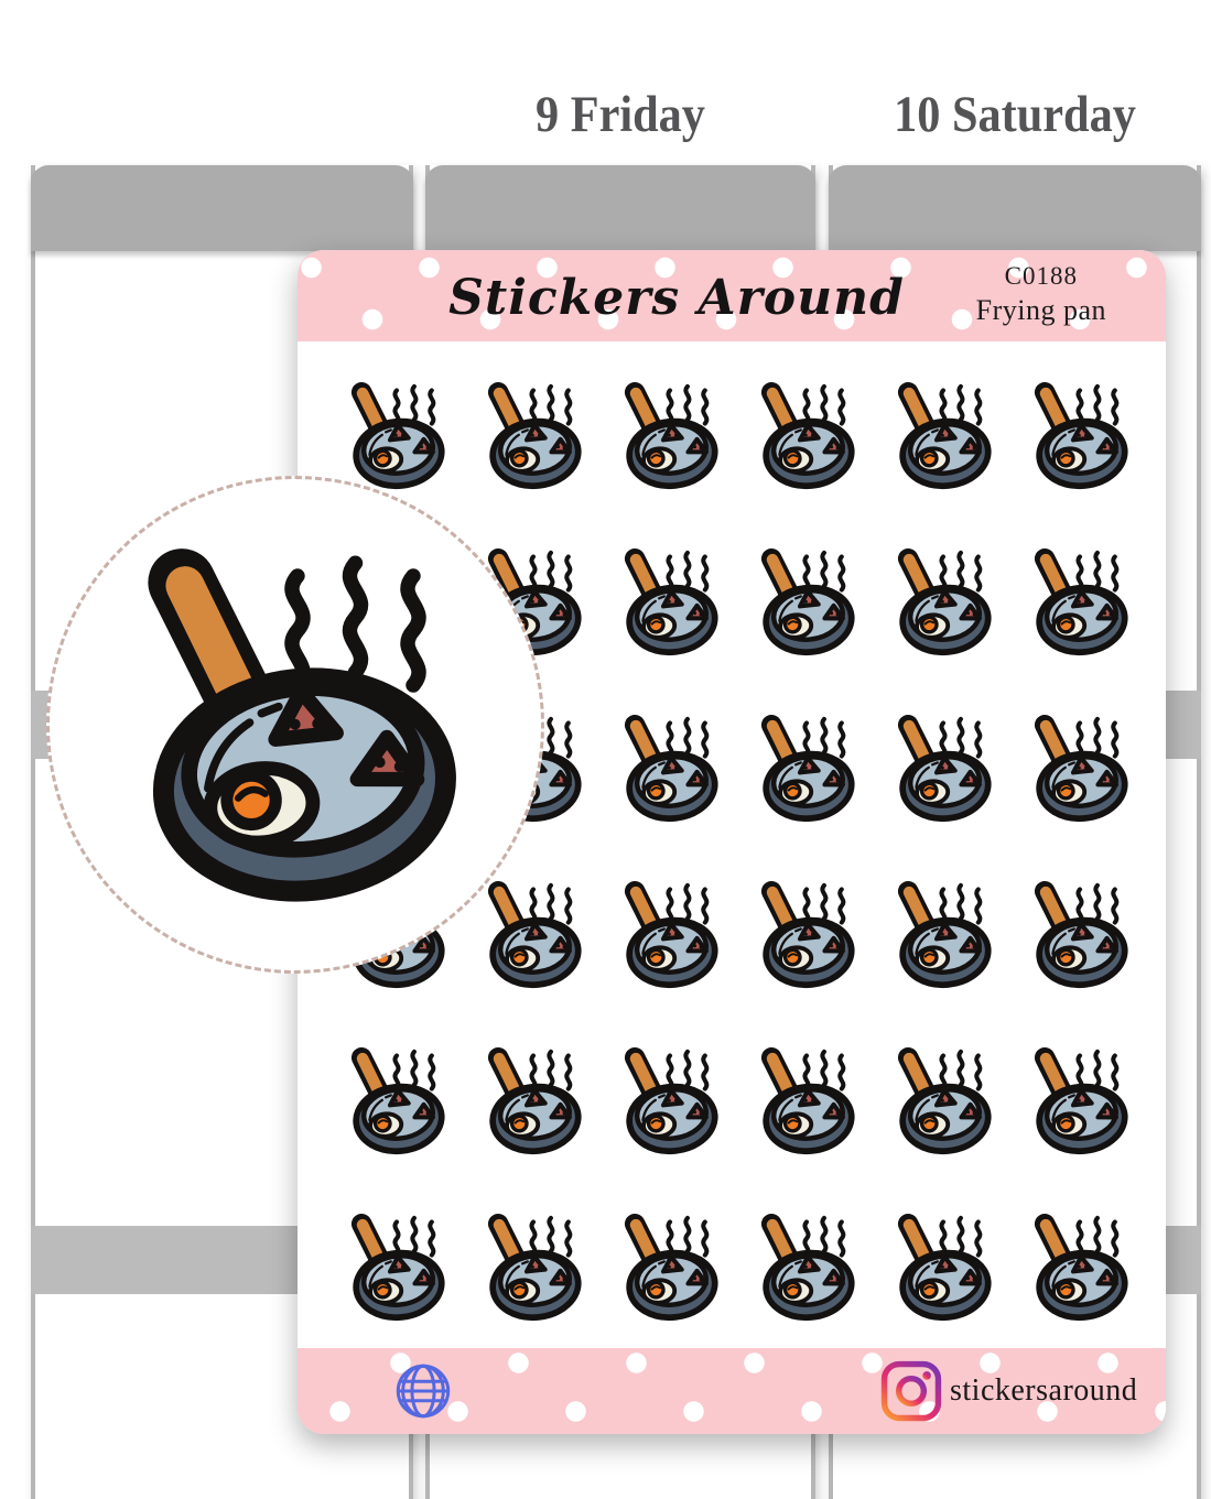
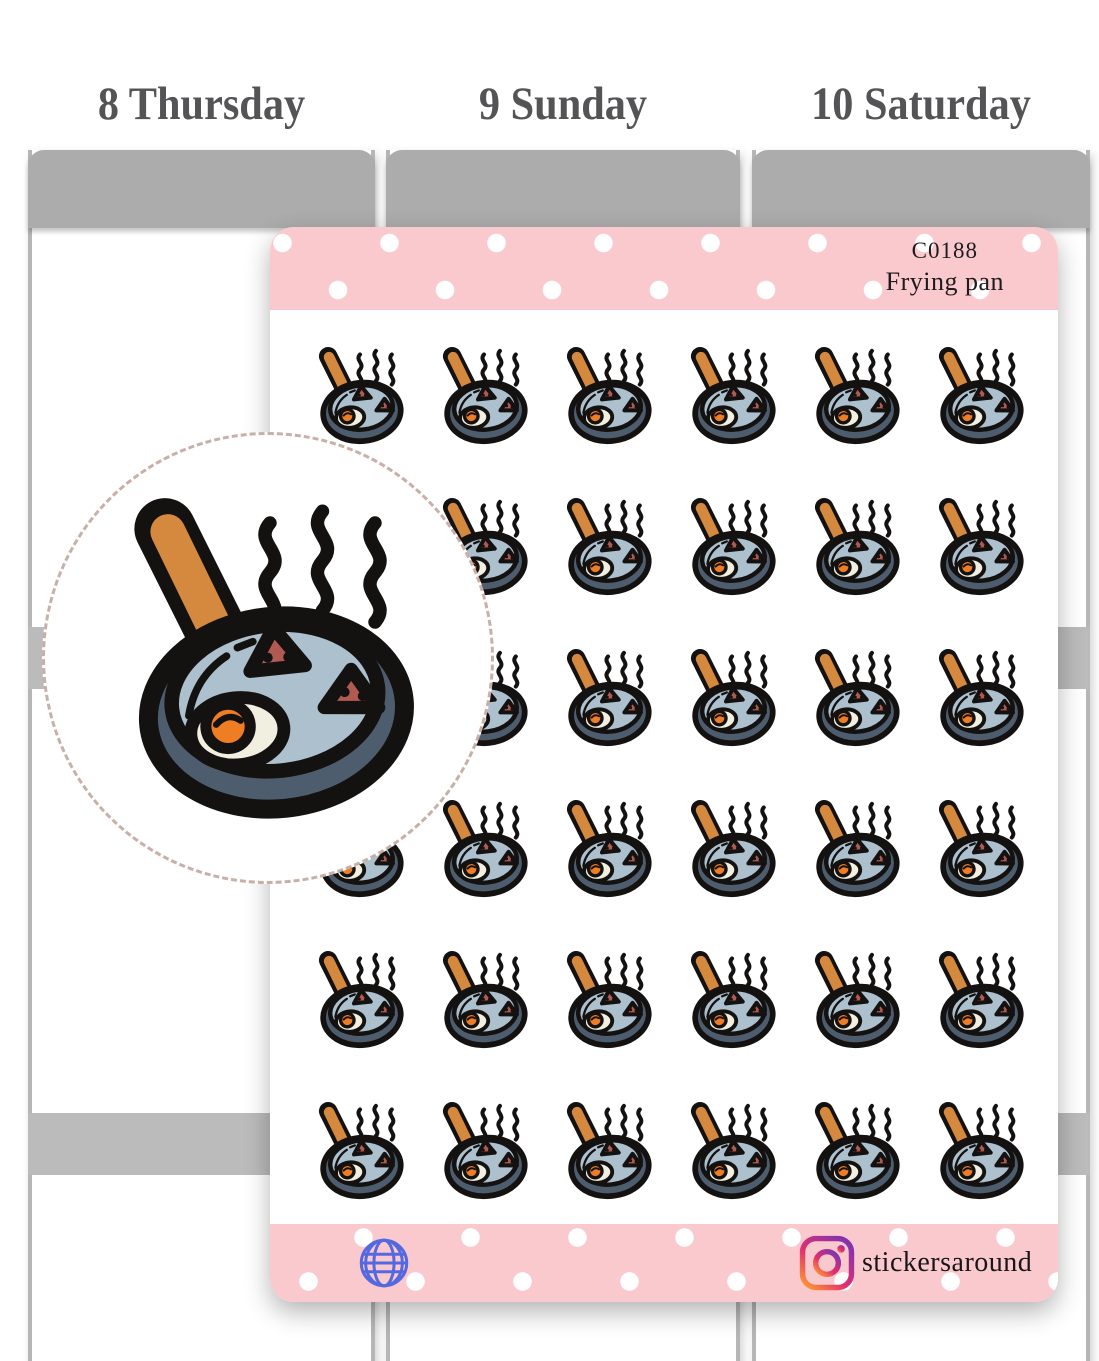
+ 8 Thursday
- 9 Friday
+ 9 Sunday
  10 Saturday
- Stickers Around
  C0188
  Frying pan
  stickersaround
